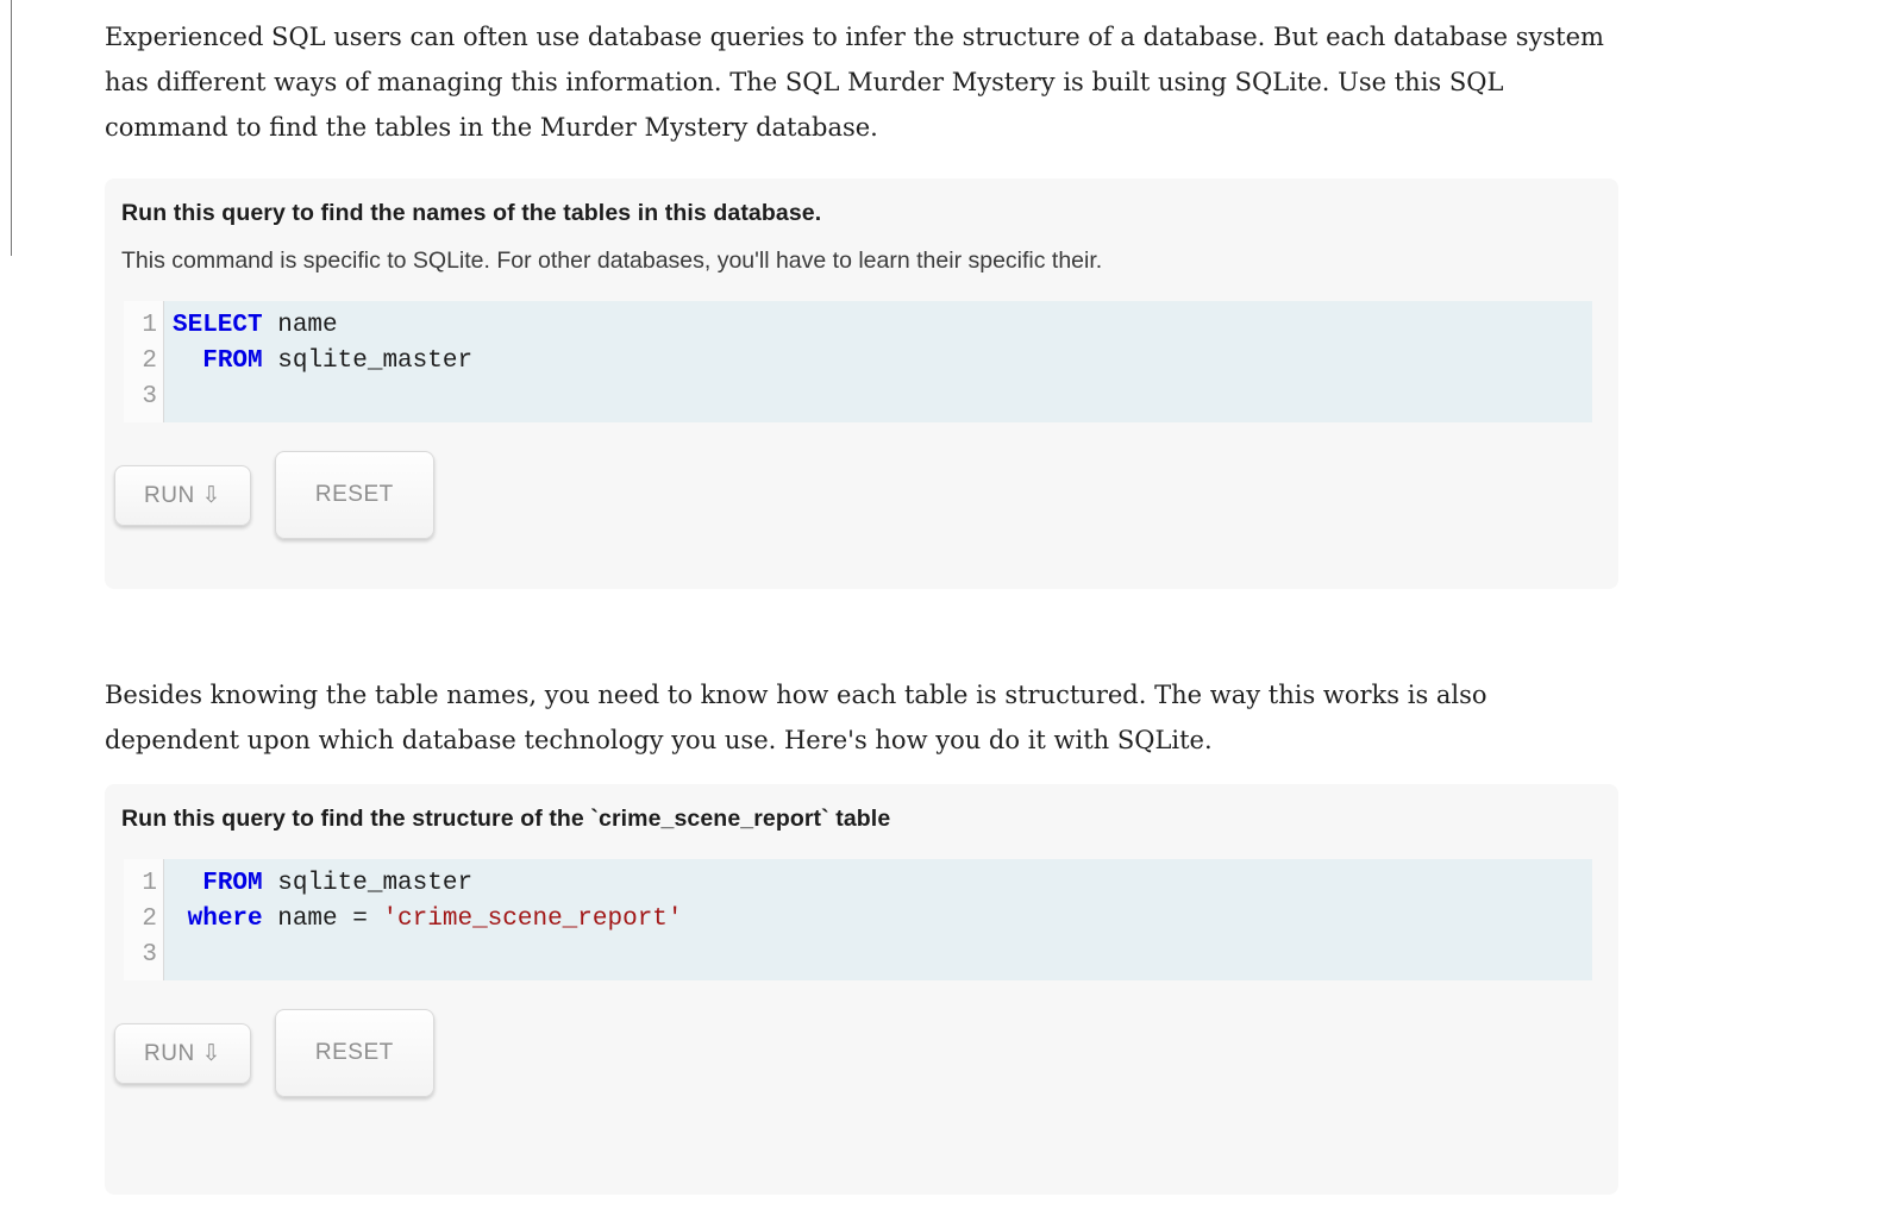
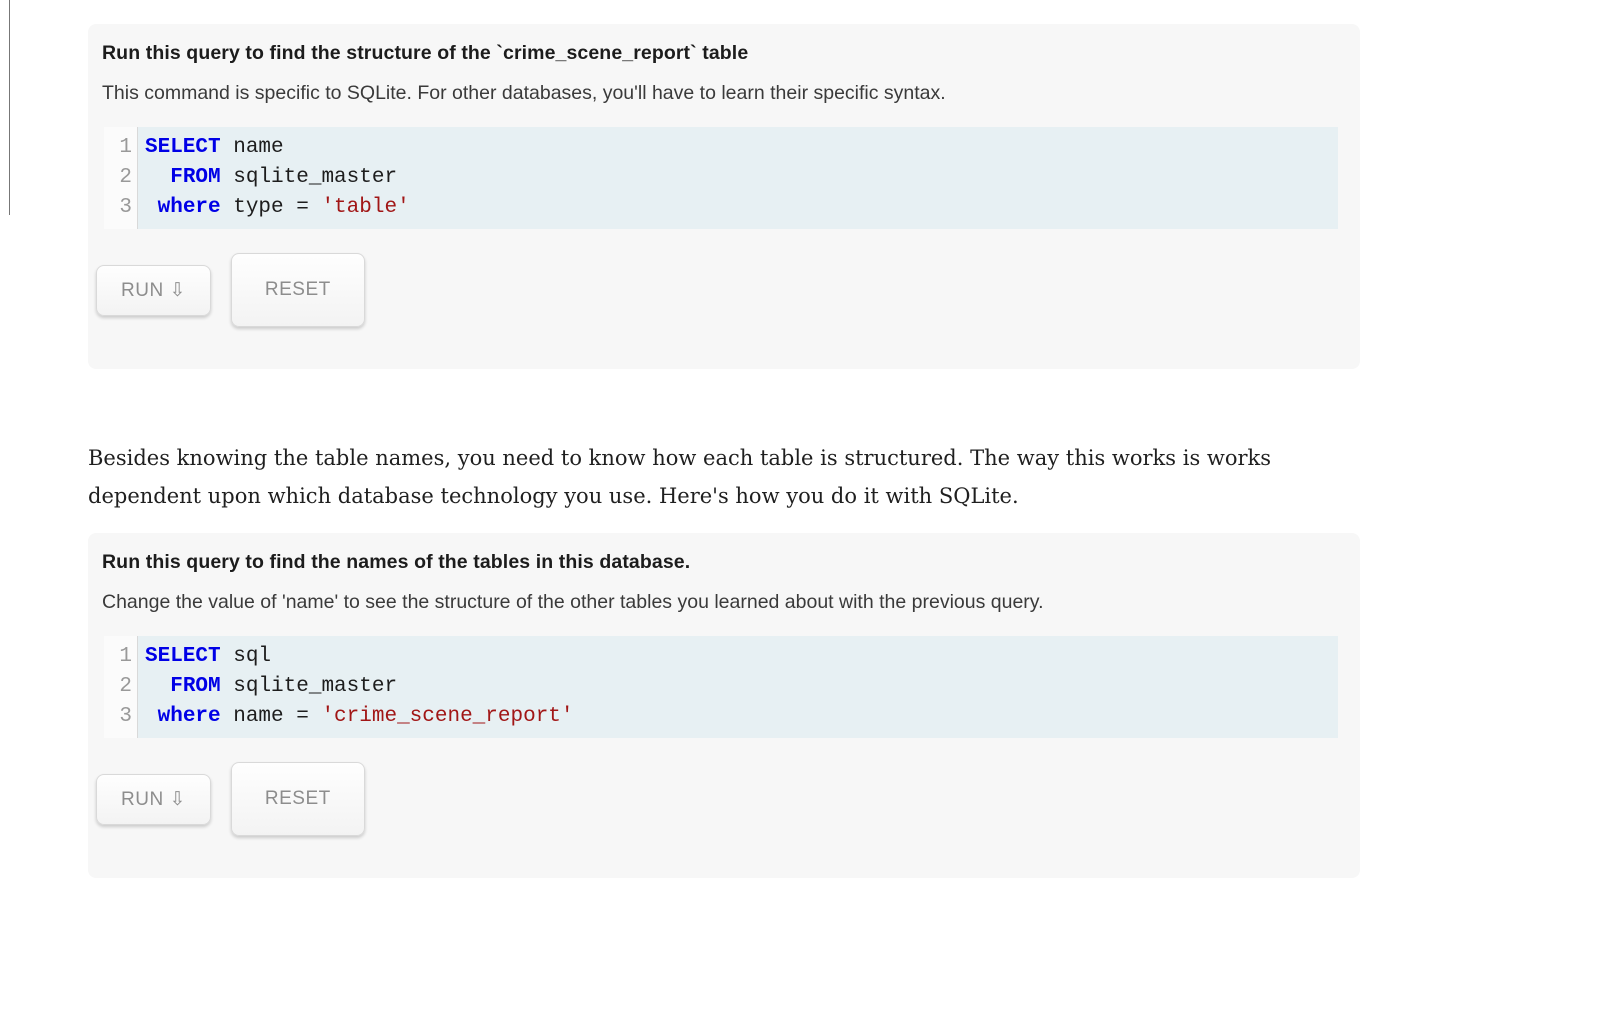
- Experienced SQL users can often use database queries to infer the structure of a database. But each database system has different ways of managing this information. The SQL Murder Mystery is built using SQLite. Use this SQL command to find the tables in the Murder Mystery database.
- Run this query to find the names of the tables in this database.
+ Run this query to find the structure of the `crime_scene_report` table
- This command is specific to SQLite. For other databases, you'll have to learn their specific their.
+ This command is specific to SQLite. For other databases, you'll have to learn their specific syntax.
  1
  2
  3
  SELECT name
  FROM sqlite_master
+ where type = 'table'
  RUN ⇩
  RESET
- Besides knowing the table names, you need to know how each table is structured. The way this works is also dependent upon which database technology you use. Here's how you do it with SQLite.
+ Besides knowing the table names, you need to know how each table is structured. The way this works is works dependent upon which database technology you use. Here's how you do it with SQLite.
- Run this query to find the structure of the `crime_scene_report` table
+ Run this query to find the names of the tables in this database.
+ Change the value of 'name' to see the structure of the other tables you learned about with the previous query.
  1
  2
  3
+ SELECT sql
  FROM sqlite_master
  where name = 'crime_scene_report'
  RUN ⇩
  RESET
